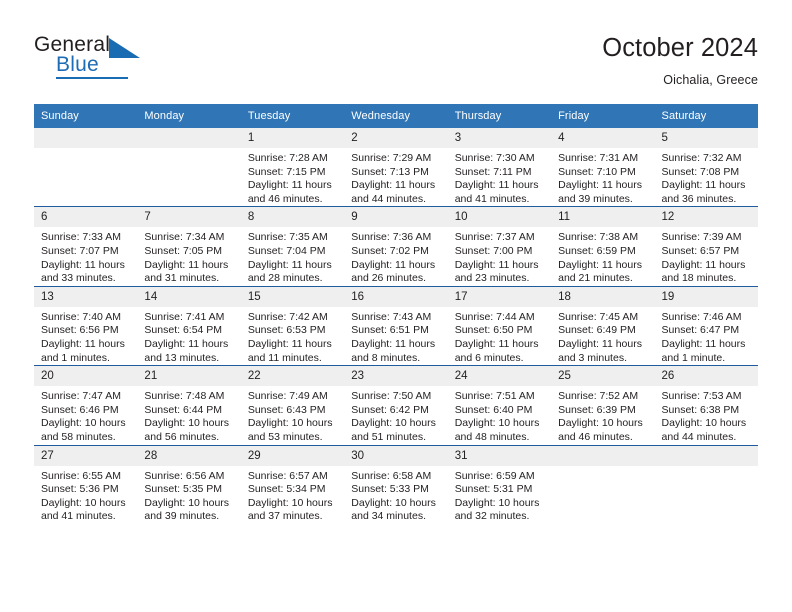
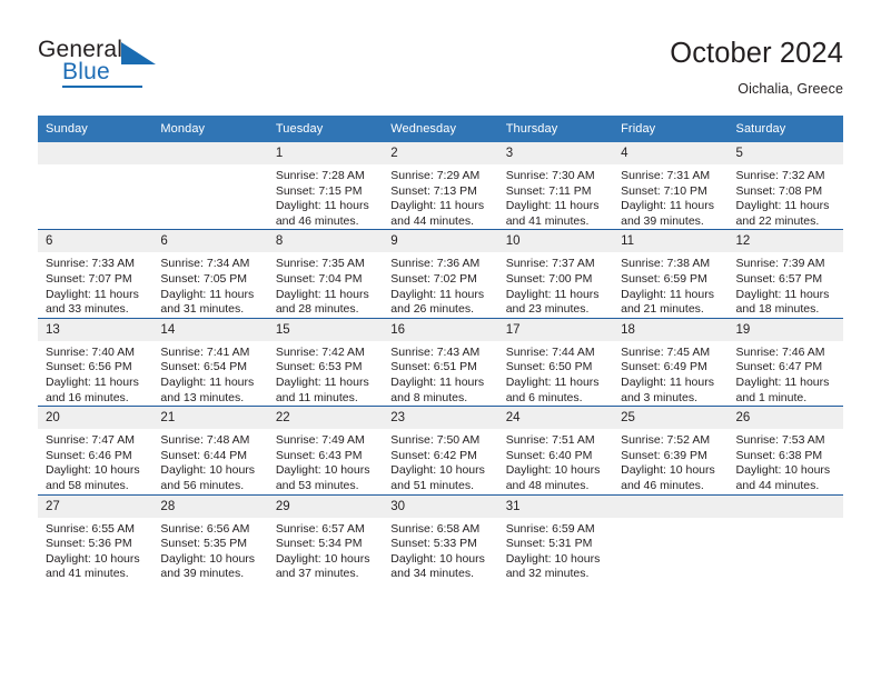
  General
  Blue
  October 2024
  Oichalia, Greece
  Sunday	Monday	Tuesday	Wednesday	Thursday	Friday	Saturday
- 		1Sunrise: 7:28 AMSunset: 7:15 PMDaylight: 11 hours and 46 minutes.	2Sunrise: 7:29 AMSunset: 7:13 PMDaylight: 11 hours and 44 minutes.	3Sunrise: 7:30 AMSunset: 7:11 PMDaylight: 11 hours and 41 minutes.	4Sunrise: 7:31 AMSunset: 7:10 PMDaylight: 11 hours and 39 minutes.	5Sunrise: 7:32 AMSunset: 7:08 PMDaylight: 11 hours and 36 minutes.
+ 		1Sunrise: 7:28 AMSunset: 7:15 PMDaylight: 11 hours and 46 minutes.	2Sunrise: 7:29 AMSunset: 7:13 PMDaylight: 11 hours and 44 minutes.	3Sunrise: 7:30 AMSunset: 7:11 PMDaylight: 11 hours and 41 minutes.	4Sunrise: 7:31 AMSunset: 7:10 PMDaylight: 11 hours and 39 minutes.	5Sunrise: 7:32 AMSunset: 7:08 PMDaylight: 11 hours and 22 minutes.
- 6Sunrise: 7:33 AMSunset: 7:07 PMDaylight: 11 hours and 33 minutes.	7Sunrise: 7:34 AMSunset: 7:05 PMDaylight: 11 hours and 31 minutes.	8Sunrise: 7:35 AMSunset: 7:04 PMDaylight: 11 hours and 28 minutes.	9Sunrise: 7:36 AMSunset: 7:02 PMDaylight: 11 hours and 26 minutes.	10Sunrise: 7:37 AMSunset: 7:00 PMDaylight: 11 hours and 23 minutes.	11Sunrise: 7:38 AMSunset: 6:59 PMDaylight: 11 hours and 21 minutes.	12Sunrise: 7:39 AMSunset: 6:57 PMDaylight: 11 hours and 18 minutes.
+ 6Sunrise: 7:33 AMSunset: 7:07 PMDaylight: 11 hours and 33 minutes.	6Sunrise: 7:34 AMSunset: 7:05 PMDaylight: 11 hours and 31 minutes.	8Sunrise: 7:35 AMSunset: 7:04 PMDaylight: 11 hours and 28 minutes.	9Sunrise: 7:36 AMSunset: 7:02 PMDaylight: 11 hours and 26 minutes.	10Sunrise: 7:37 AMSunset: 7:00 PMDaylight: 11 hours and 23 minutes.	11Sunrise: 7:38 AMSunset: 6:59 PMDaylight: 11 hours and 21 minutes.	12Sunrise: 7:39 AMSunset: 6:57 PMDaylight: 11 hours and 18 minutes.
- 13Sunrise: 7:40 AMSunset: 6:56 PMDaylight: 11 hours and 1 minutes.	14Sunrise: 7:41 AMSunset: 6:54 PMDaylight: 11 hours and 13 minutes.	15Sunrise: 7:42 AMSunset: 6:53 PMDaylight: 11 hours and 11 minutes.	16Sunrise: 7:43 AMSunset: 6:51 PMDaylight: 11 hours and 8 minutes.	17Sunrise: 7:44 AMSunset: 6:50 PMDaylight: 11 hours and 6 minutes.	18Sunrise: 7:45 AMSunset: 6:49 PMDaylight: 11 hours and 3 minutes.	19Sunrise: 7:46 AMSunset: 6:47 PMDaylight: 11 hours and 1 minute.
+ 13Sunrise: 7:40 AMSunset: 6:56 PMDaylight: 11 hours and 16 minutes.	14Sunrise: 7:41 AMSunset: 6:54 PMDaylight: 11 hours and 13 minutes.	15Sunrise: 7:42 AMSunset: 6:53 PMDaylight: 11 hours and 11 minutes.	16Sunrise: 7:43 AMSunset: 6:51 PMDaylight: 11 hours and 8 minutes.	17Sunrise: 7:44 AMSunset: 6:50 PMDaylight: 11 hours and 6 minutes.	18Sunrise: 7:45 AMSunset: 6:49 PMDaylight: 11 hours and 3 minutes.	19Sunrise: 7:46 AMSunset: 6:47 PMDaylight: 11 hours and 1 minute.
  20Sunrise: 7:47 AMSunset: 6:46 PMDaylight: 10 hours and 58 minutes.	21Sunrise: 7:48 AMSunset: 6:44 PMDaylight: 10 hours and 56 minutes.	22Sunrise: 7:49 AMSunset: 6:43 PMDaylight: 10 hours and 53 minutes.	23Sunrise: 7:50 AMSunset: 6:42 PMDaylight: 10 hours and 51 minutes.	24Sunrise: 7:51 AMSunset: 6:40 PMDaylight: 10 hours and 48 minutes.	25Sunrise: 7:52 AMSunset: 6:39 PMDaylight: 10 hours and 46 minutes.	26Sunrise: 7:53 AMSunset: 6:38 PMDaylight: 10 hours and 44 minutes.
  27Sunrise: 6:55 AMSunset: 5:36 PMDaylight: 10 hours and 41 minutes.	28Sunrise: 6:56 AMSunset: 5:35 PMDaylight: 10 hours and 39 minutes.	29Sunrise: 6:57 AMSunset: 5:34 PMDaylight: 10 hours and 37 minutes.	30Sunrise: 6:58 AMSunset: 5:33 PMDaylight: 10 hours and 34 minutes.	31Sunrise: 6:59 AMSunset: 5:31 PMDaylight: 10 hours and 32 minutes.
